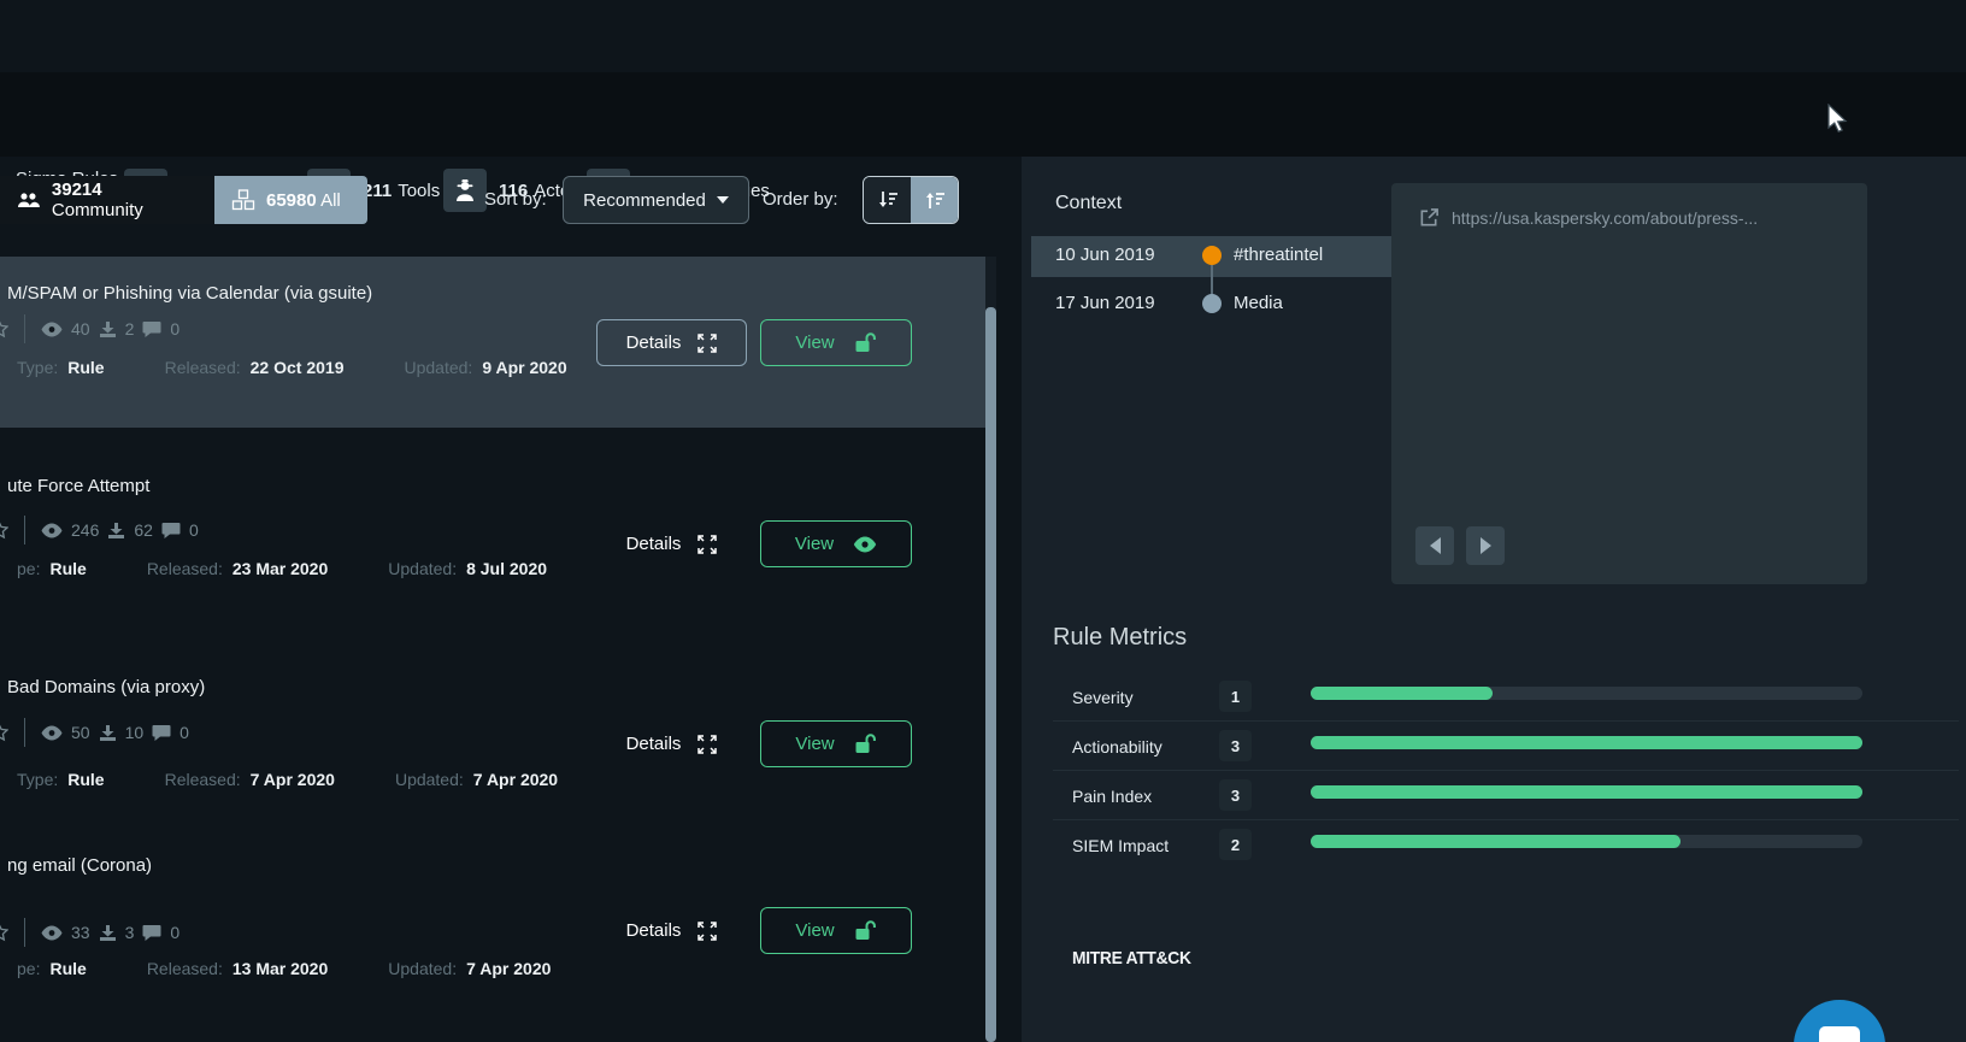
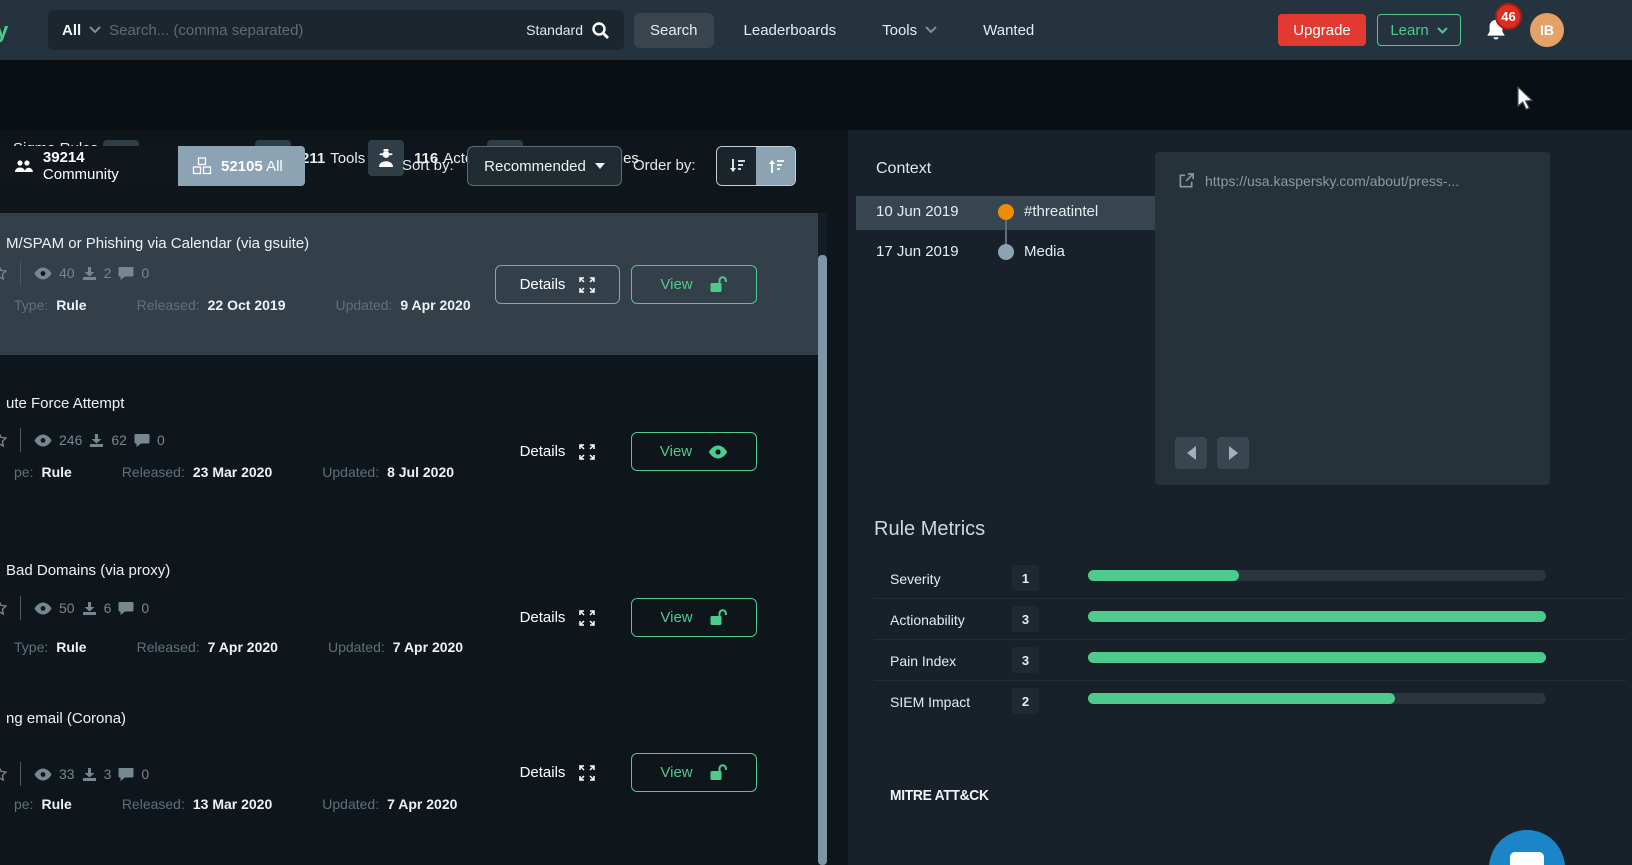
+ y
+ All
+ Search... (comma separated)
+ Standard
+ Search
+ Leaderboards
+ Tools
+ Wanted
+ Upgrade
+ Learn
+ 46
+ IB
  211 Tools
  39214 Community
- 65980 All
+ 52105 All
  Sort by:
  Recommended
  Order by:
  M/SPAM or Phishing via Calendar (via gsuite)
  40
  2
  0
  Type:
  Rule
  Released:
  22 Oct 2019
  Updated:
  9 Apr 2020
  Details
  View
  ute Force Attempt
  246
  62
  0
  pe:
  Rule
  Released:
  23 Mar 2020
  Updated:
  8 Jul 2020
  Details
  View
  Bad Domains (via proxy)
  50
- 10
+ 6
  0
  Type:
  Rule
  Released:
  7 Apr 2020
  Updated:
  7 Apr 2020
  Details
  View
  ng email (Corona)
  33
  3
  0
  pe:
  Rule
  Released:
  13 Mar 2020
  Updated:
  7 Apr 2020
  Details
  View
  Context
  10 Jun 2019
  #threatintel
  17 Jun 2019
  Media
  https://usa.kaspersky.com/about/press-...
  Rule Metrics
  Severity
  1
  Actionability
  3
  Pain Index
  3
  SIEM Impact
  2
  MITRE ATT&CK
